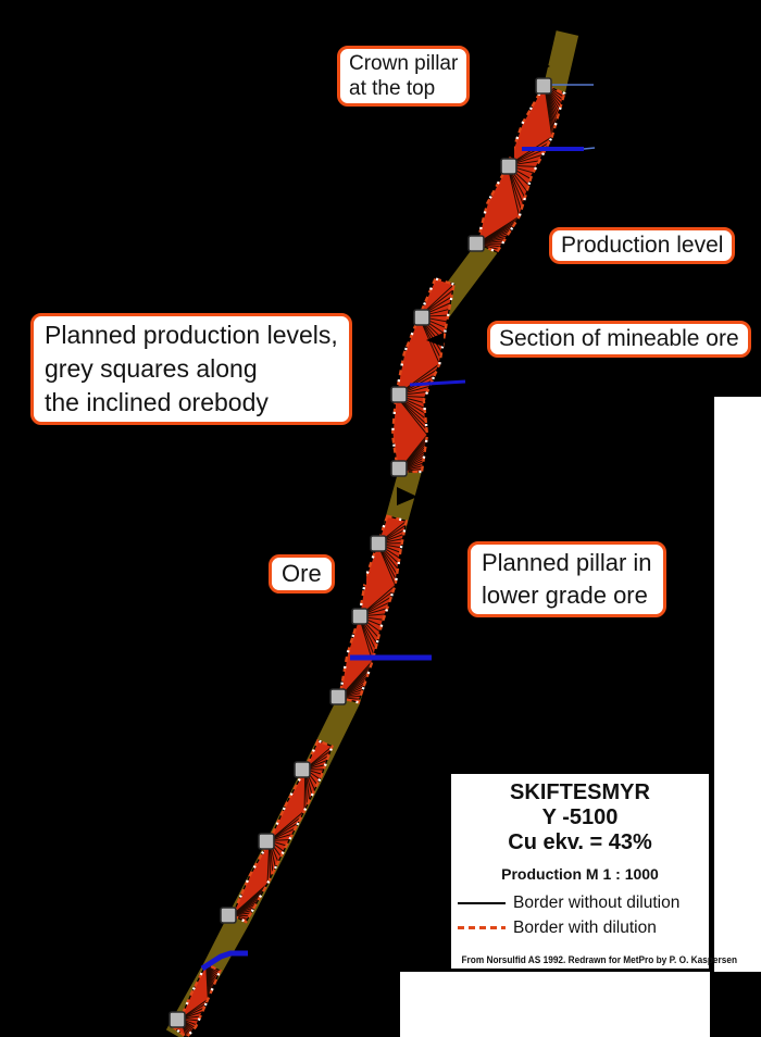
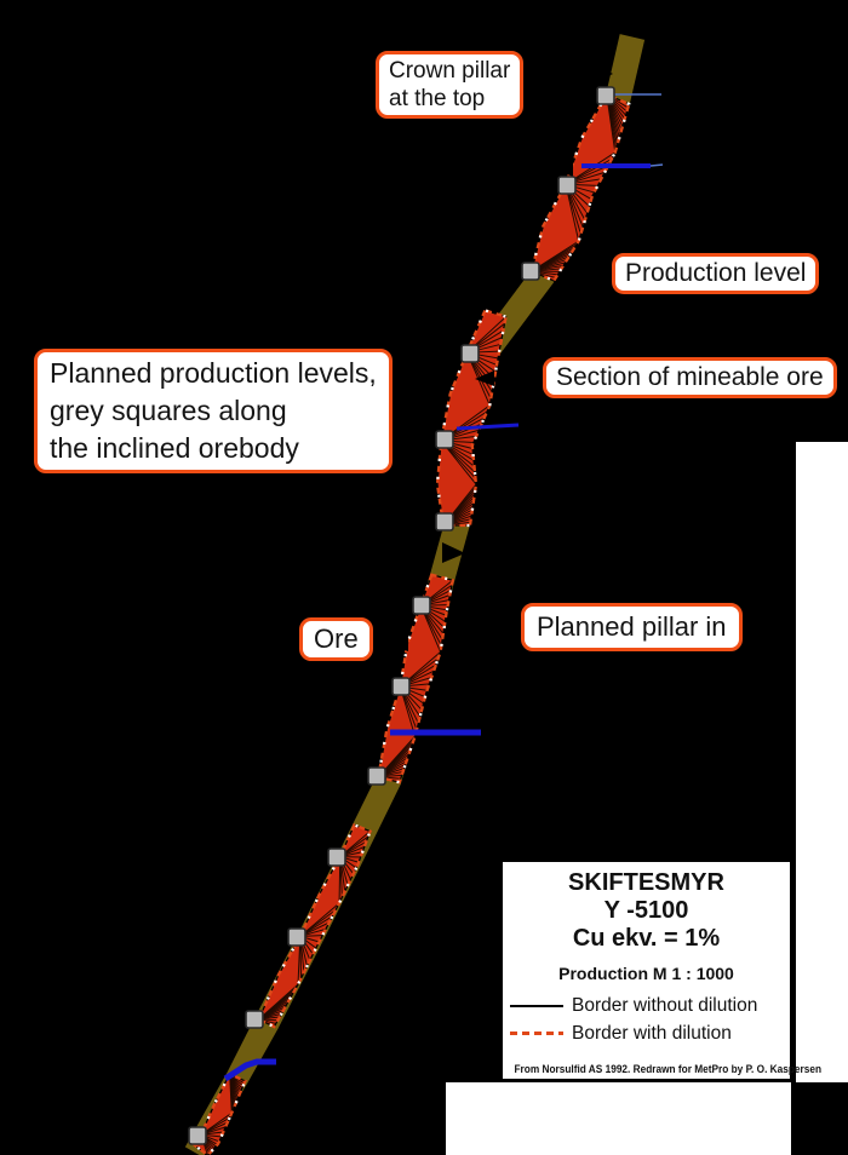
  Crown pillar
  at the top
  Production level
  Planned production levels,
  grey squares along
  the inclined orebody
  Section of mineable ore
  Ore
  Planned pillar in
- lower grade ore
  SKIFTESMYR
  Y -5100
- Cu ekv. = 43%
+ Cu ekv. = 1%
  Production M 1 : 1000
  Border without dilution
  Border with dilution
  From Norsulfid AS 1992. Redrawn for MetPro by P. O. Kaspersen
